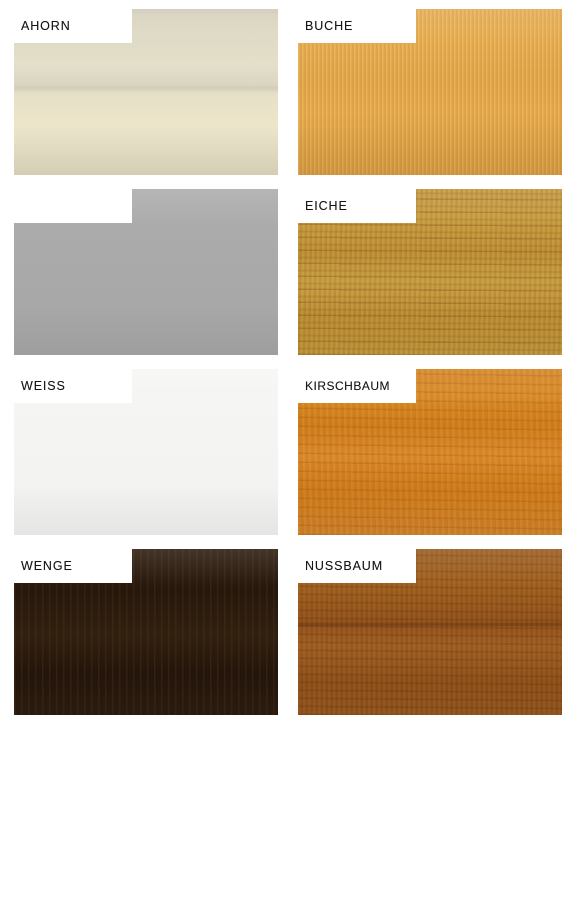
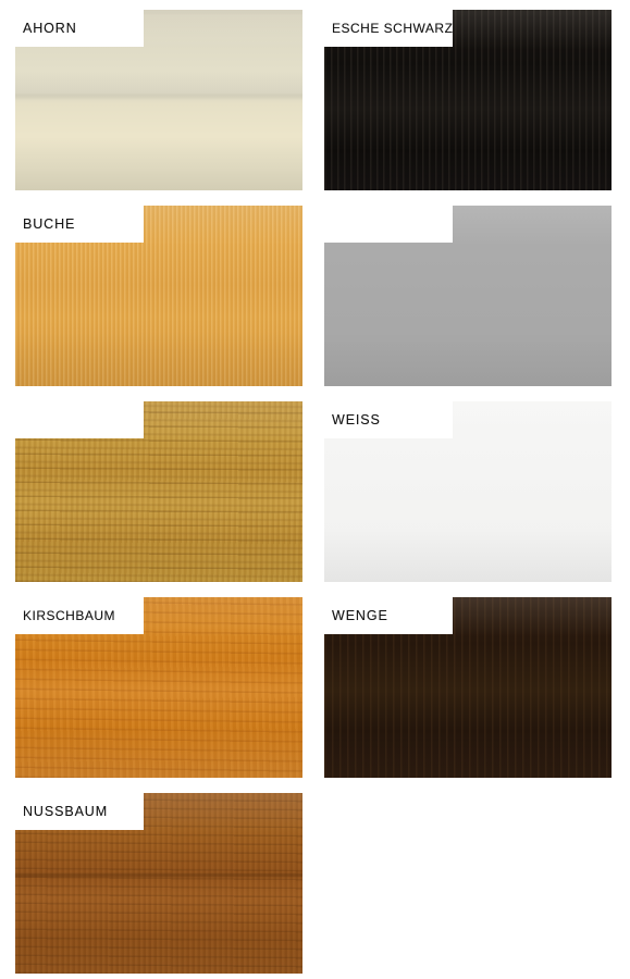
  AHORN
+ ESCHE SCHWARZ
  BUCHE
- EICHE
  WEISS
  KIRSCHBAUM
  WENGE
  NUSSBAUM
